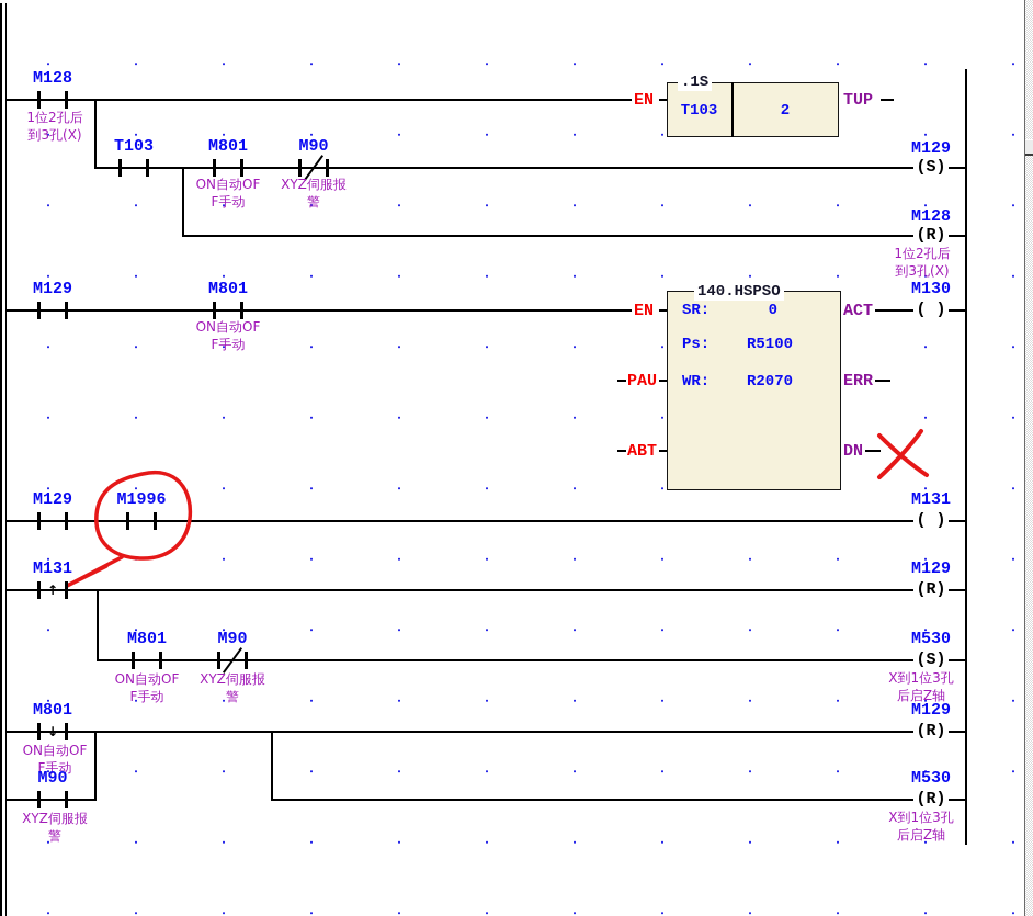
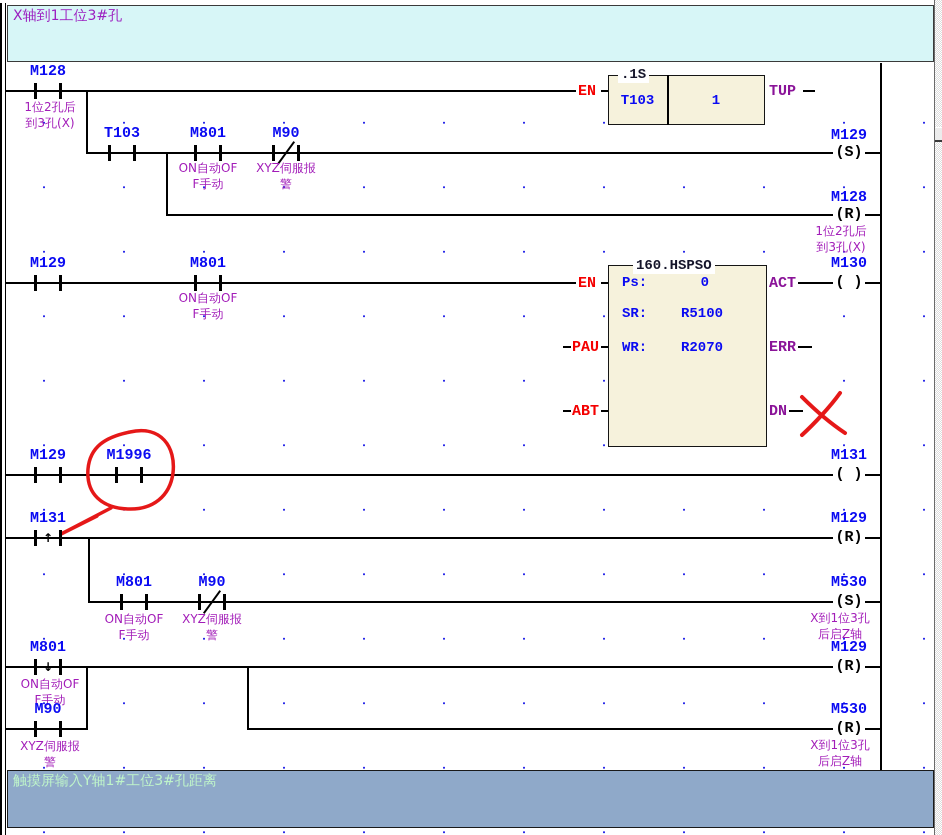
+ X轴到1工位3#孔
  M128
  1位2孔后
  到3孔(X)
  EN
  .1S
  T103
- 2
+ 1
  TUP
  T103
  M801
  ON自动OF
  F手动
  M90
  XYZ伺服报
  警
  M129
  (S)
  M128
  (R)
  1位2孔后
  到3孔(X)
  M129
  M801
  ON自动OF
  F手动
  EN
- 140.HSPSO
+ 160.HSPSO
- SR:
+ Ps:
  0
- Ps:
+ SR:
  R5100
  WR:
  R2070
  PAU
  ABT
  ACT
  M130
  ( )
  ERR
  DN
  M129
  M1996
  M131
  ( )
  M131
  ↑
  M129
  (R)
  M801
  ON自动OF
  F手动
  M90
  XYZ伺服报
  警
  M530
  (S)
  X到1位3孔
  后启Z轴
  M801
  ↓
  ON自动OF
  F手动
  M129
  (R)
  M90
  XYZ伺服报
  警
  M530
  (R)
  X到1位3孔
  后启Z轴
+ 触摸屏输入Y轴1#工位3#孔距离
